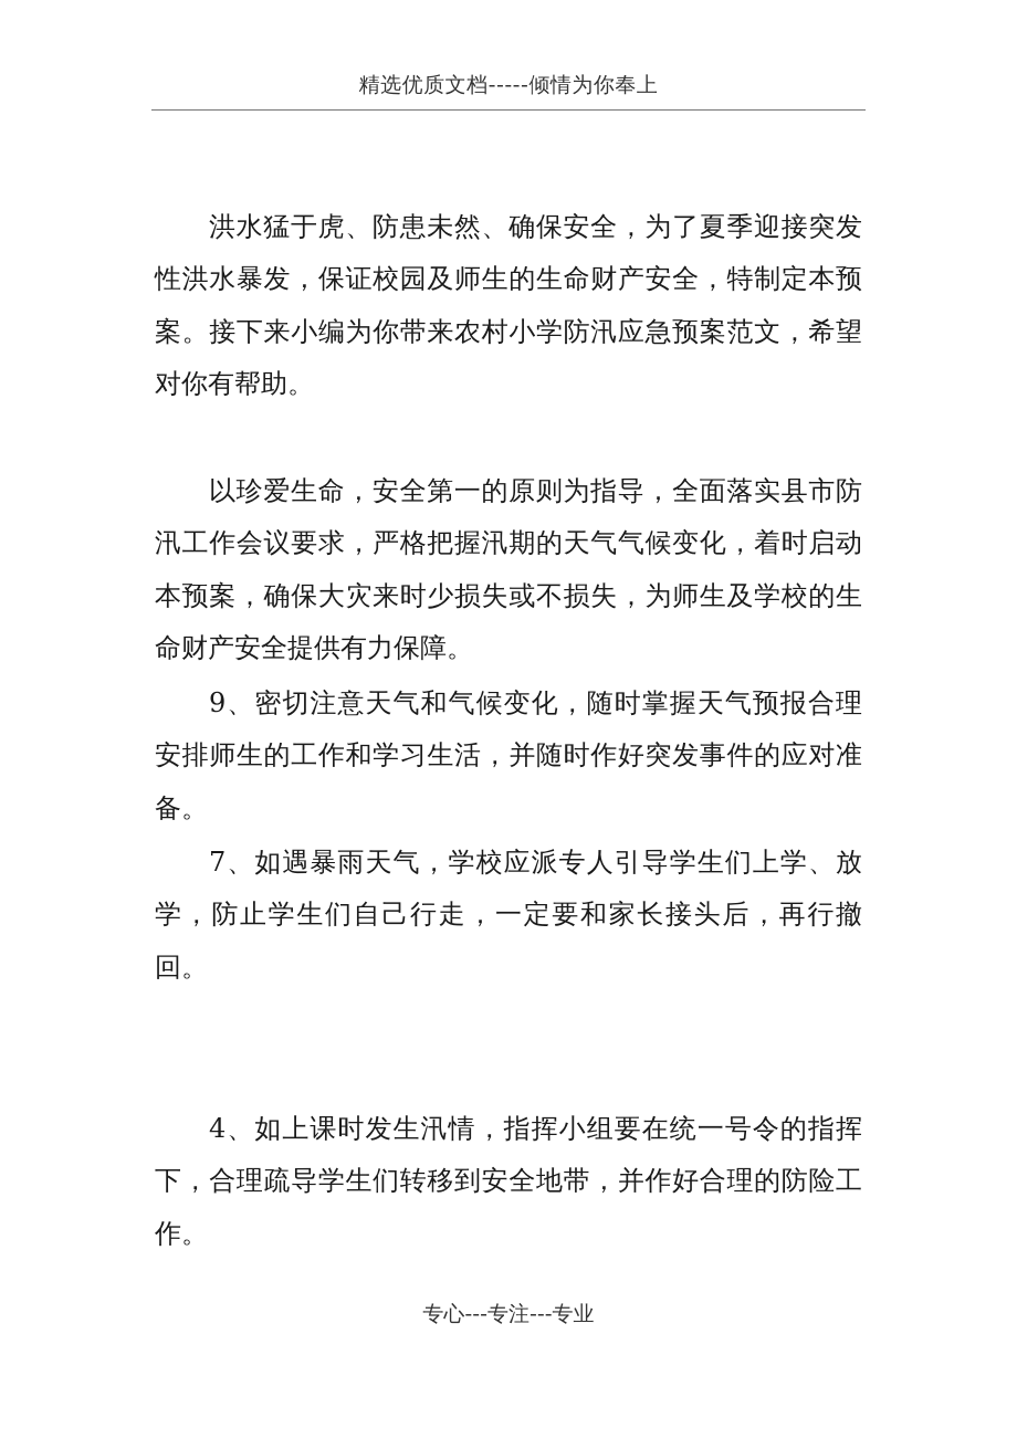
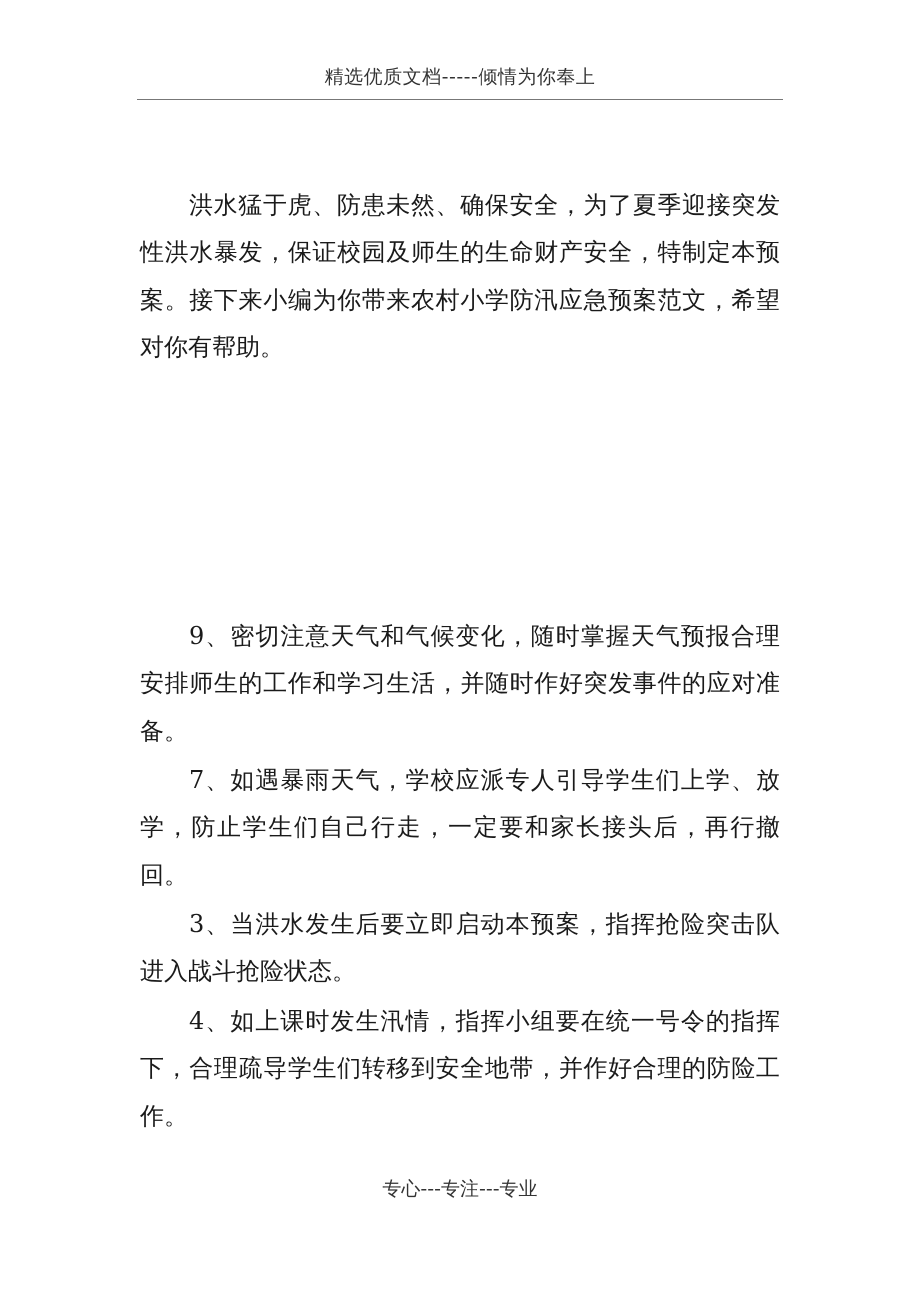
  精选优质文档-----倾情为你奉上
  洪水猛于虎、防患未然、确保安全，为了夏季迎接突发性洪水暴发，保证校园及师生的生命财产安全，特制定本预案。接下来小编为你带来农村小学防汛应急预案范文，希望对你有帮助。
- 以珍爱生命，安全第一的原则为指导，全面落实县市防汛工作会议要求，严格把握汛期的天气气候变化，着时启动本预案，确保大灾来时少损失或不损失，为师生及学校的生命财产安全提供有力保障。
  9、密切注意天气和气候变化，随时掌握天气预报合理安排师生的工作和学习生活，并随时作好突发事件的应对准备。
  7、如遇暴雨天气，学校应派专人引导学生们上学、放学，防止学生们自己行走，一定要和家长接头后，再行撤回。
+ 3、当洪水发生后要立即启动本预案，指挥抢险突击队进入战斗抢险状态。
  4、如上课时发生汛情，指挥小组要在统一号令的指挥下，合理疏导学生们转移到安全地带，并作好合理的防险工作。
  专心---专注---专业
